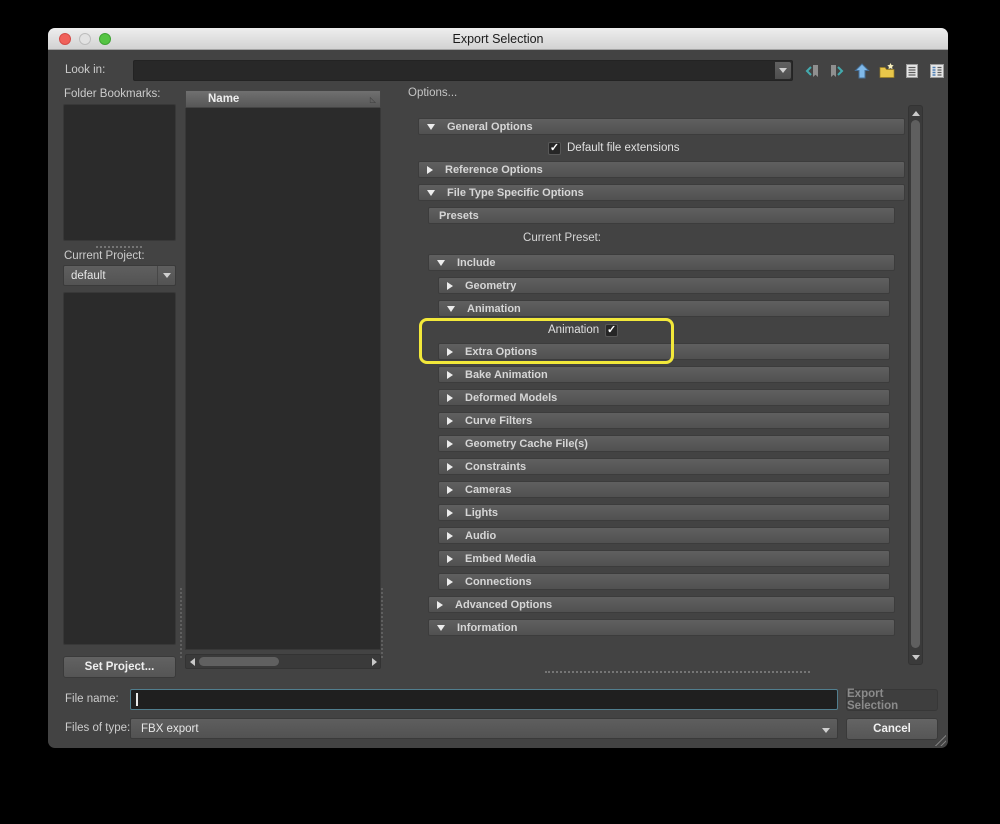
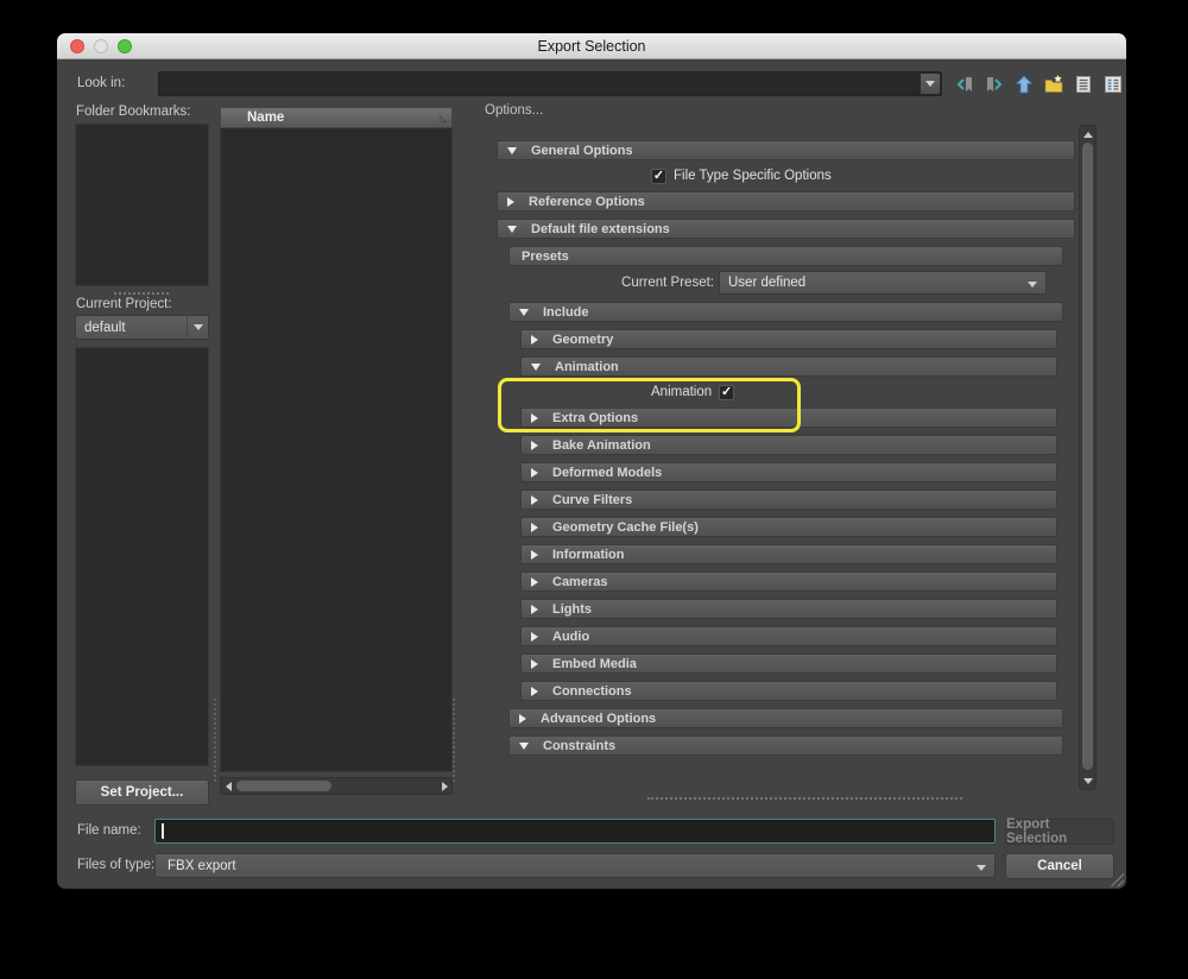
  Export Selection
  Look in:
  Folder Bookmarks:
  Current Project:
  default
  Set Project...
  Name
  ◺
  Options...
  General Options
  ✓
- Default file extensions
+ File Type Specific Options
  Reference Options
- File Type Specific Options
+ Default file extensions
  Presets
  Current Preset:
+ User defined
  Include
  Geometry
  Animation
  Animation
  ✓
  Extra Options
  Bake Animation
  Deformed Models
  Curve Filters
  Geometry Cache File(s)
- Constraints
+ Information
  Cameras
  Lights
  Audio
  Embed Media
  Connections
  Advanced Options
- Information
+ Constraints
  File name:
  Export Selection
  Files of type:
  FBX export
  Cancel
